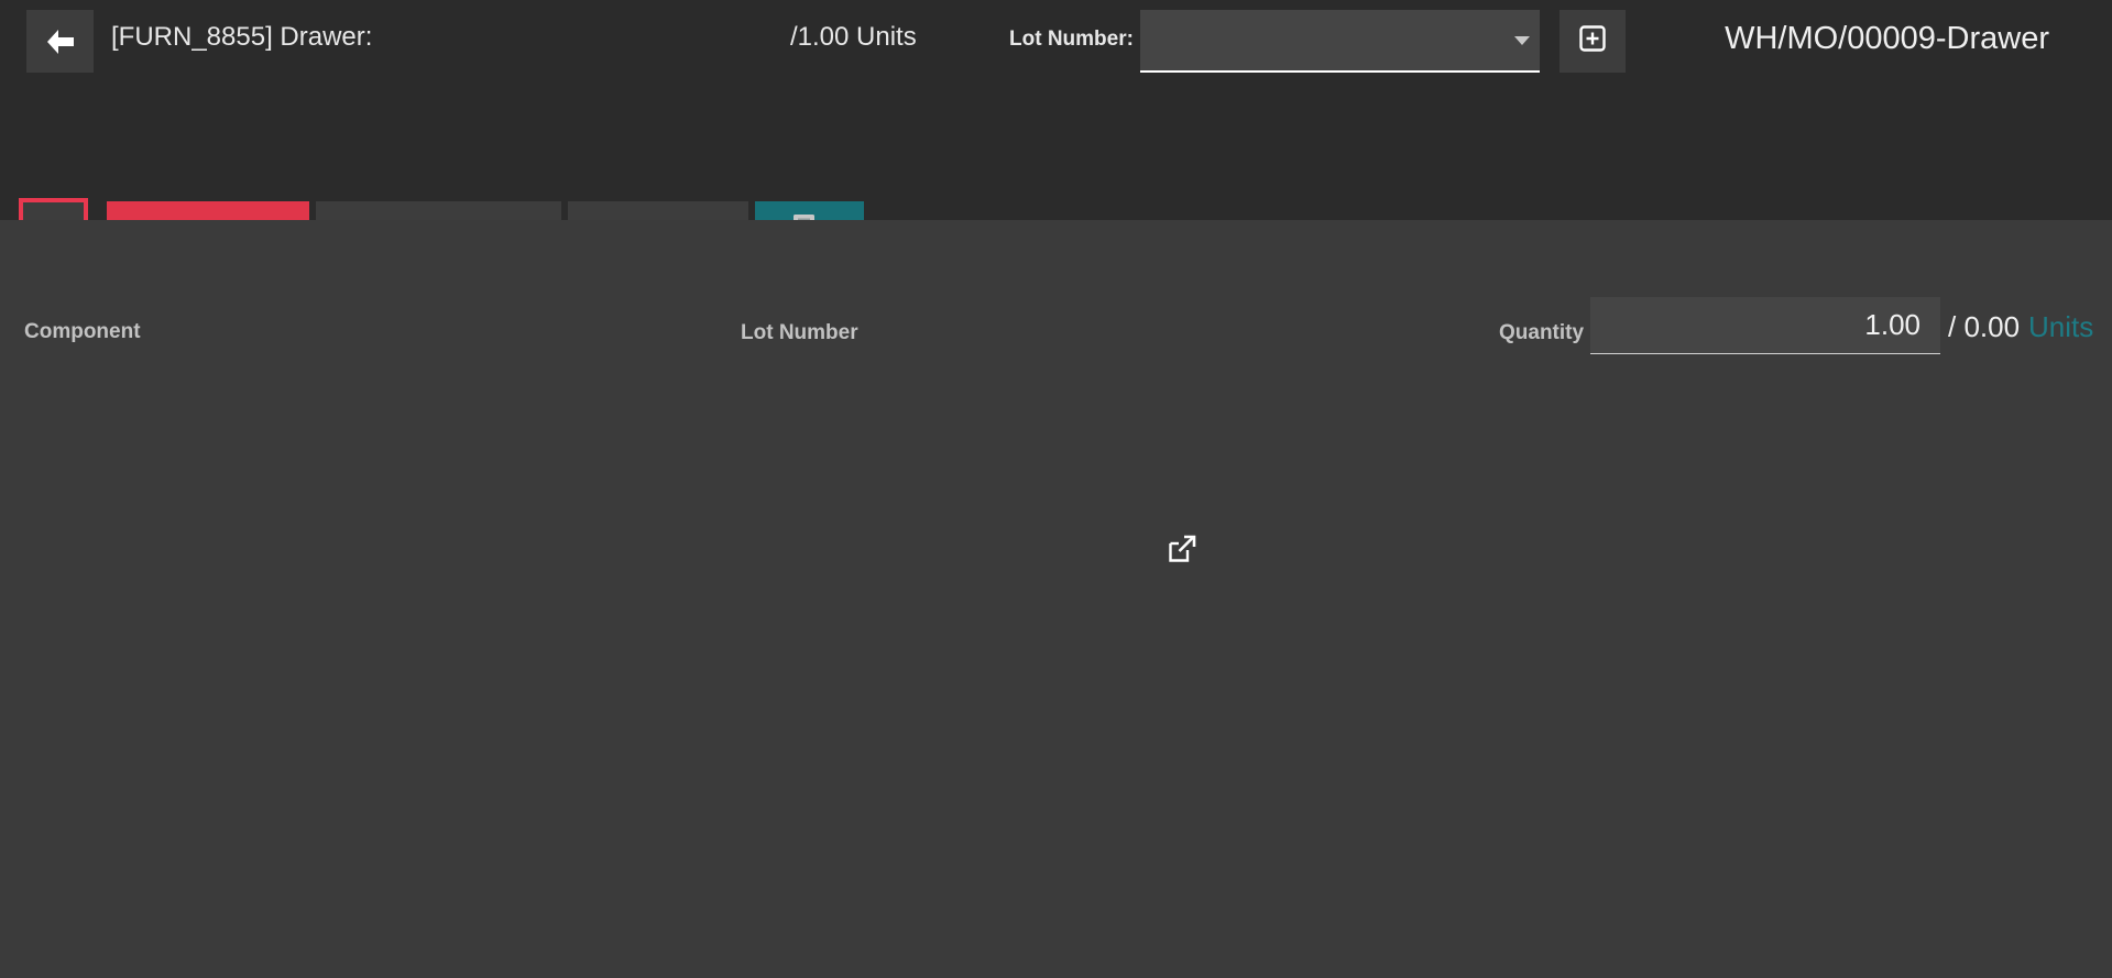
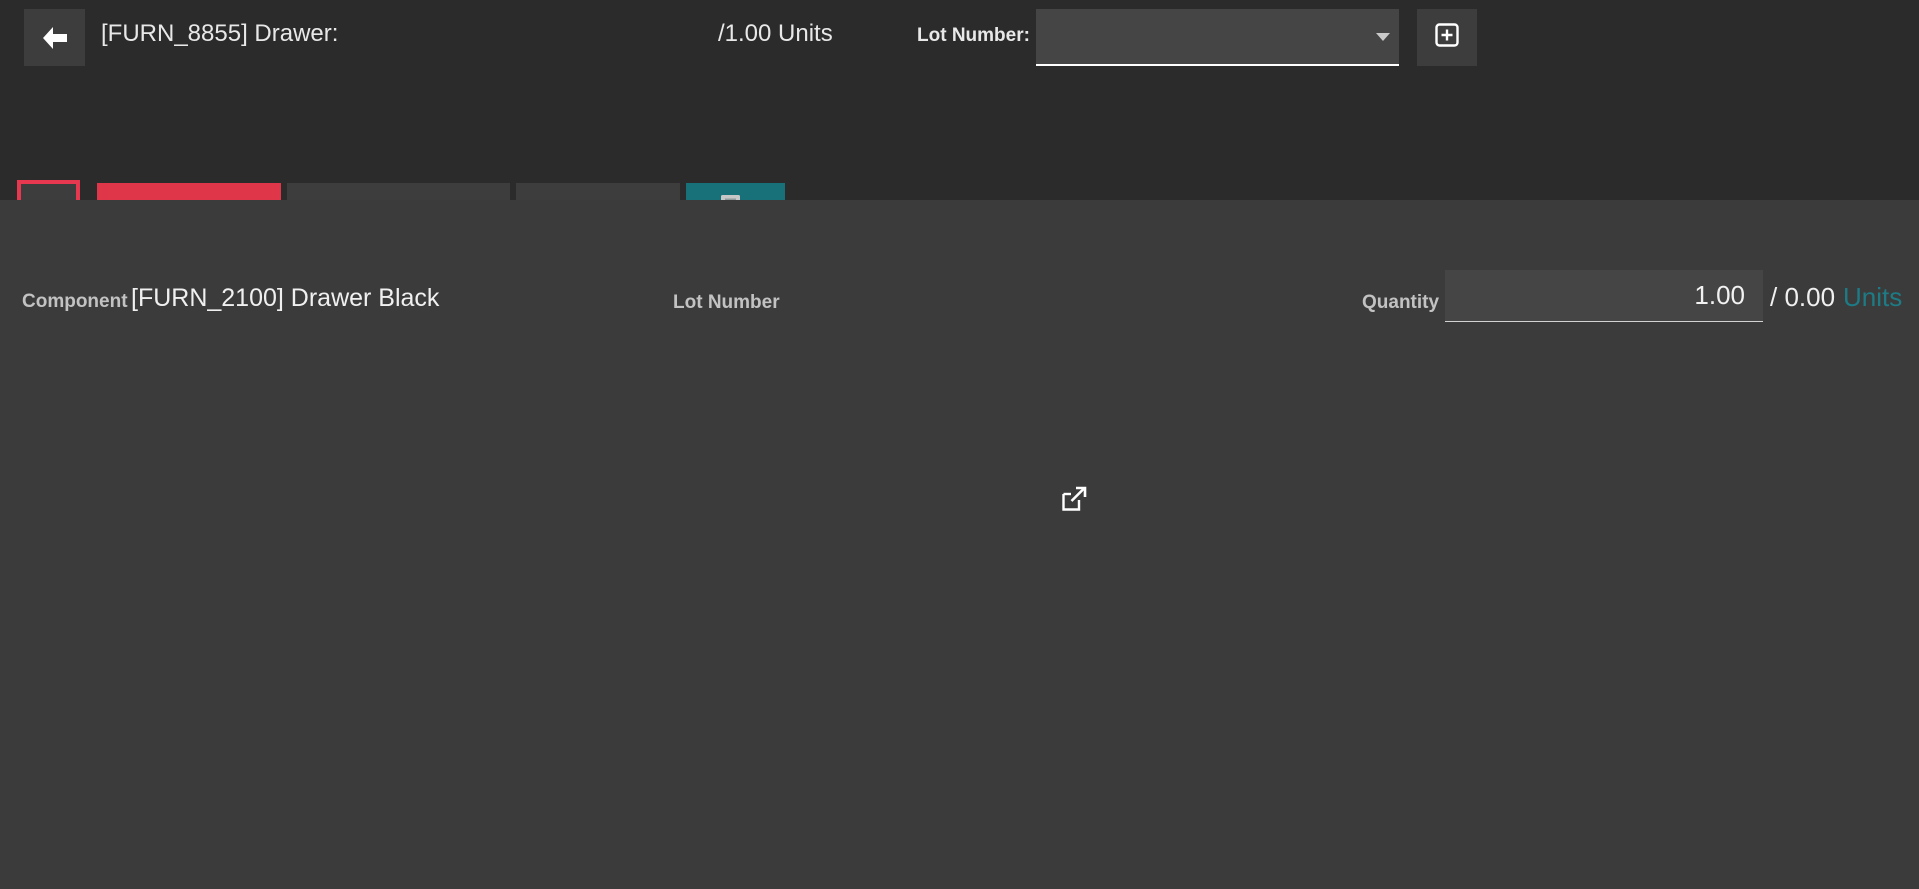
  [FURN_8855] Drawer:
  /1.00 Units
  Lot Number:
- WH/MO/00009-Drawer
  Component
+ [FURN_2100] Drawer Black
  Lot Number
  Quantity
  1.00
  / 0.00
  Units
